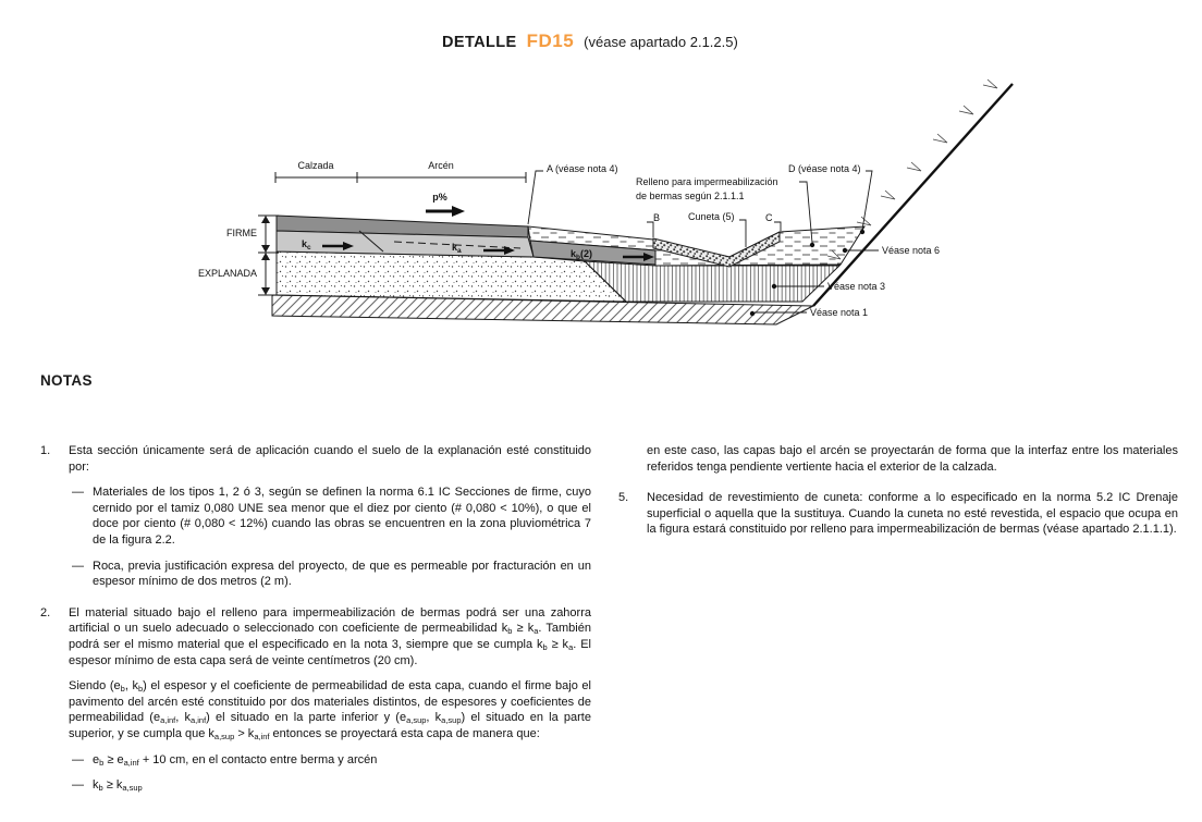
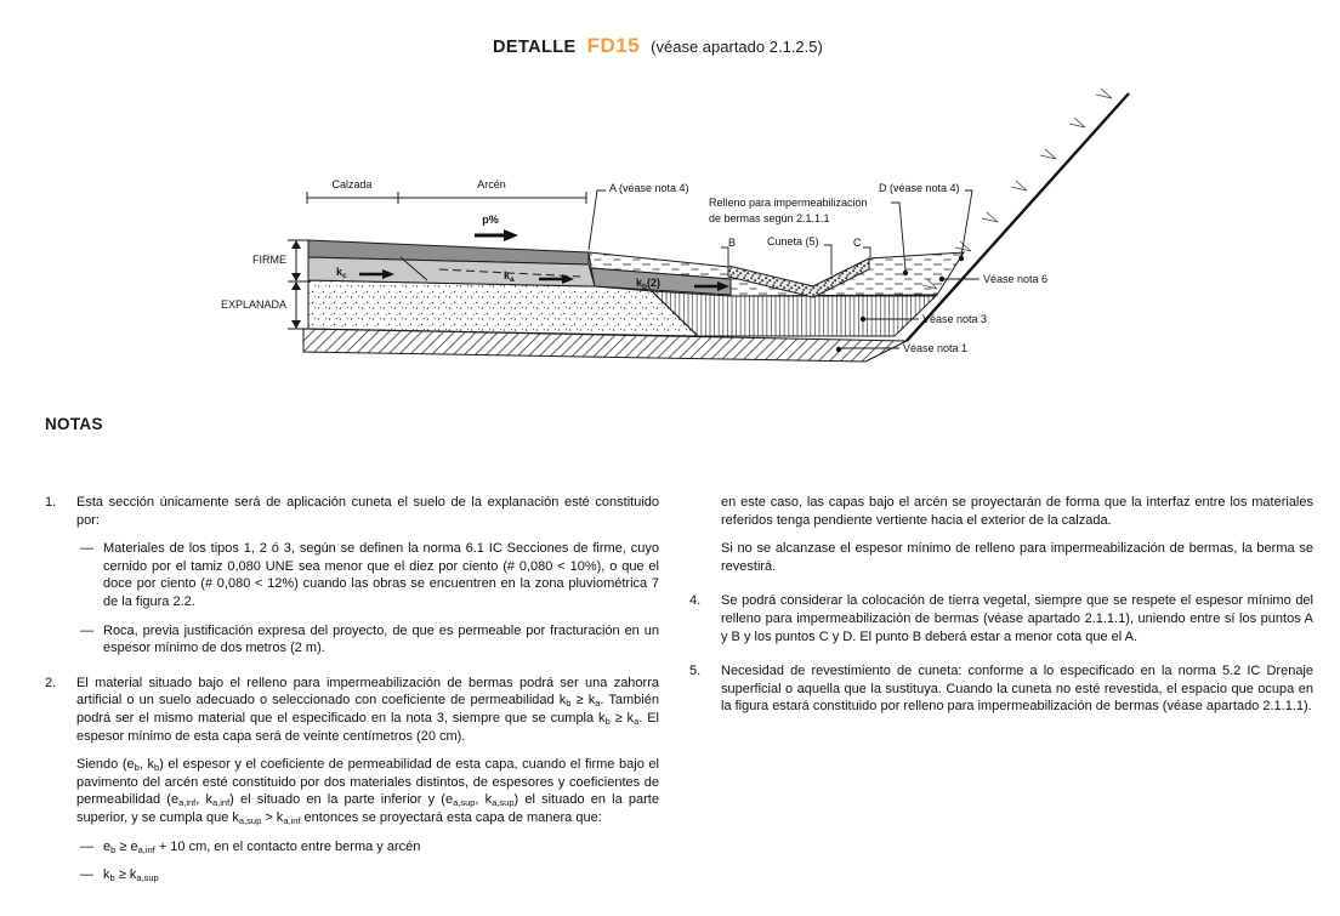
  DETALLE
  FD15
  (véase apartado 2.1.2.5)
  Calzada
  Arcén
  p%
  FIRME
  EXPLANADA
  k (2)
  A (véase nota 4)
  Relleno para impermeabilización
  de bermas según 2.1.1.1
  D (véase nota 4)
  B
  Cuneta (5)
  C
  Véase nota 6
  Véase nota 3
  Véase nota 1
  NOTAS
  1.
- Esta sección únicamente será de aplicación cuando el suelo de la explanación esté constituido por:
+ Esta sección únicamente será de aplicación cuneta el suelo de la explanación esté constituido por:
  —
  Materiales de los tipos 1, 2 ó 3, según se definen la norma 6.1 IC Secciones de firme, cuyo cernido por el tamiz 0,080 UNE sea menor que el diez por ciento (# 0,080 < 10%), o que el doce por ciento (# 0,080 < 12%) cuando las obras se encuentren en la zona pluviométrica 7 de la figura 2.2.
  —
  Roca, previa justificación expresa del proyecto, de que es permeable por fracturación en un espesor mínimo de dos metros (2 m).
  2.
  El material situado bajo el relleno para impermeabilización de bermas podrá ser una zahorra artificial o un suelo adecuado o seleccionado con coeficiente de permeabilidad kb ≥ ka. También podrá ser el mismo material que el especificado en la nota 3, siempre que se cumpla kb ≥ ka. El espesor mínimo de esta capa será de veinte centímetros (20 cm).
  Siendo (eb, kb) el espesor y el coeficiente de permeabilidad de esta capa, cuando el firme bajo el pavimento del arcén esté constituido por dos materiales distintos, de espesores y coeficientes de permeabilidad (ea,inf, ka,inf) el situado en la parte inferior y (ea,sup, ka,sup) el situado en la parte superior, y se cumpla que ka,sup > ka,inf entonces se proyectará esta capa de manera que:
  —
  eb ≥ ea,inf + 10 cm, en el contacto entre berma y arcén
  —
  kb ≥ ka,sup
  en este caso, las capas bajo el arcén se proyectarán de forma que la interfaz entre los materiales referidos tenga pendiente vertiente hacia el exterior de la calzada.
+ Si no se alcanzase el espesor mínimo de relleno para impermeabilización de bermas, la berma se revestirá.
+ 4.
+ Se podrá considerar la colocación de tierra vegetal, siempre que se respete el espesor mínimo del relleno para impermeabilización de bermas (véase apartado 2.1.1.1), uniendo entre sí los puntos A y B y los puntos C y D. El punto B deberá estar a menor cota que el A.
  5.
  Necesidad de revestimiento de cuneta: conforme a lo especificado en la norma 5.2 IC Drenaje superficial o aquella que la sustituya. Cuando la cuneta no esté revestida, el espacio que ocupa en la figura estará constituido por relleno para impermeabilización de bermas (véase apartado 2.1.1.1).
